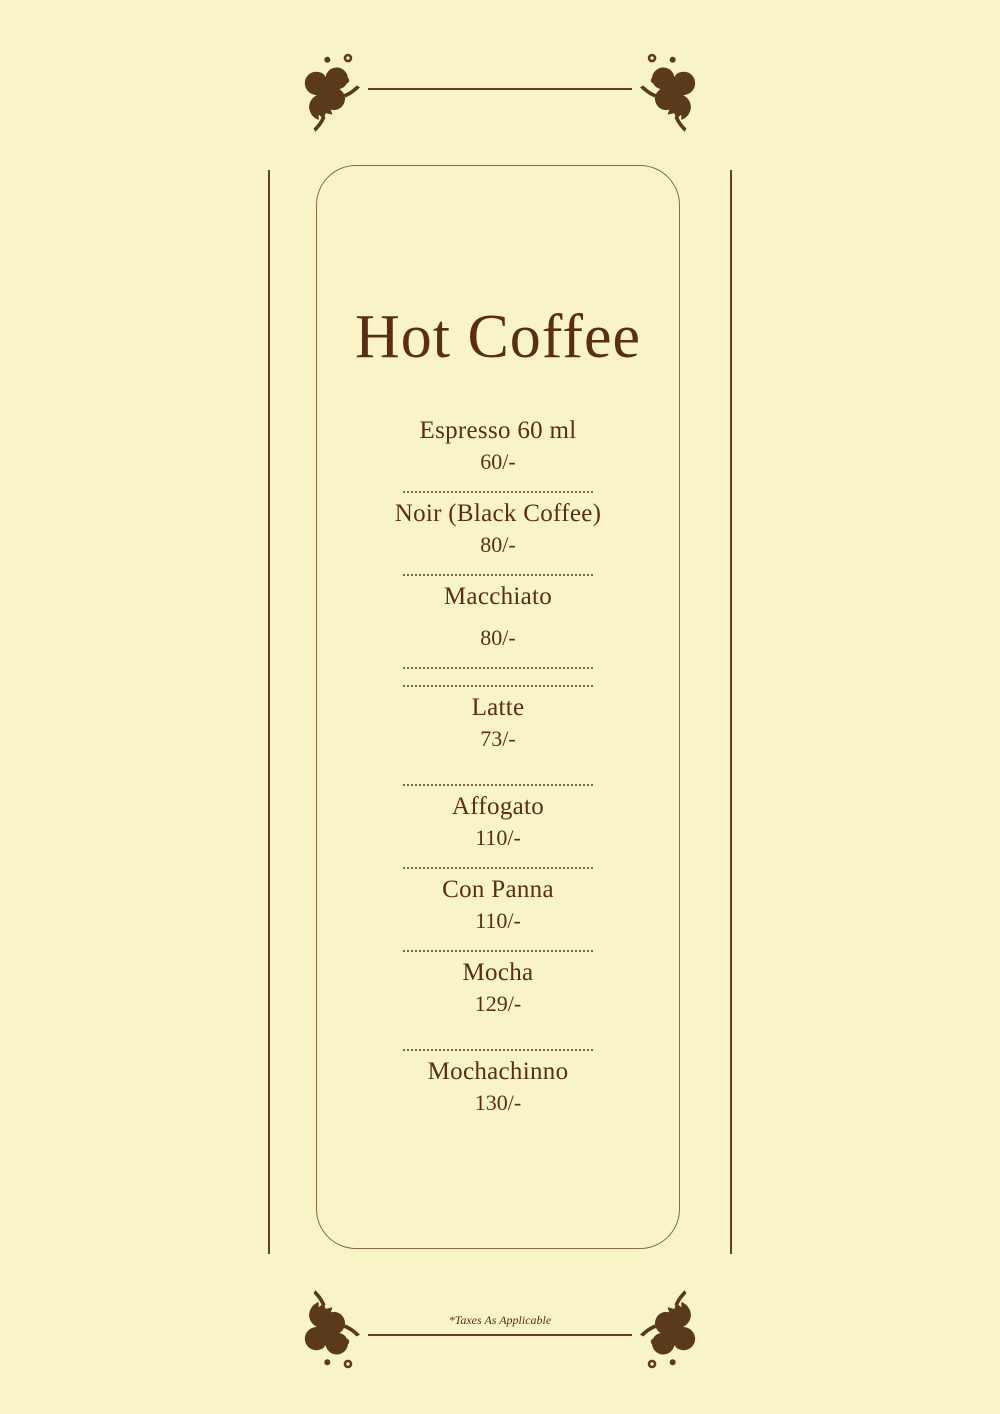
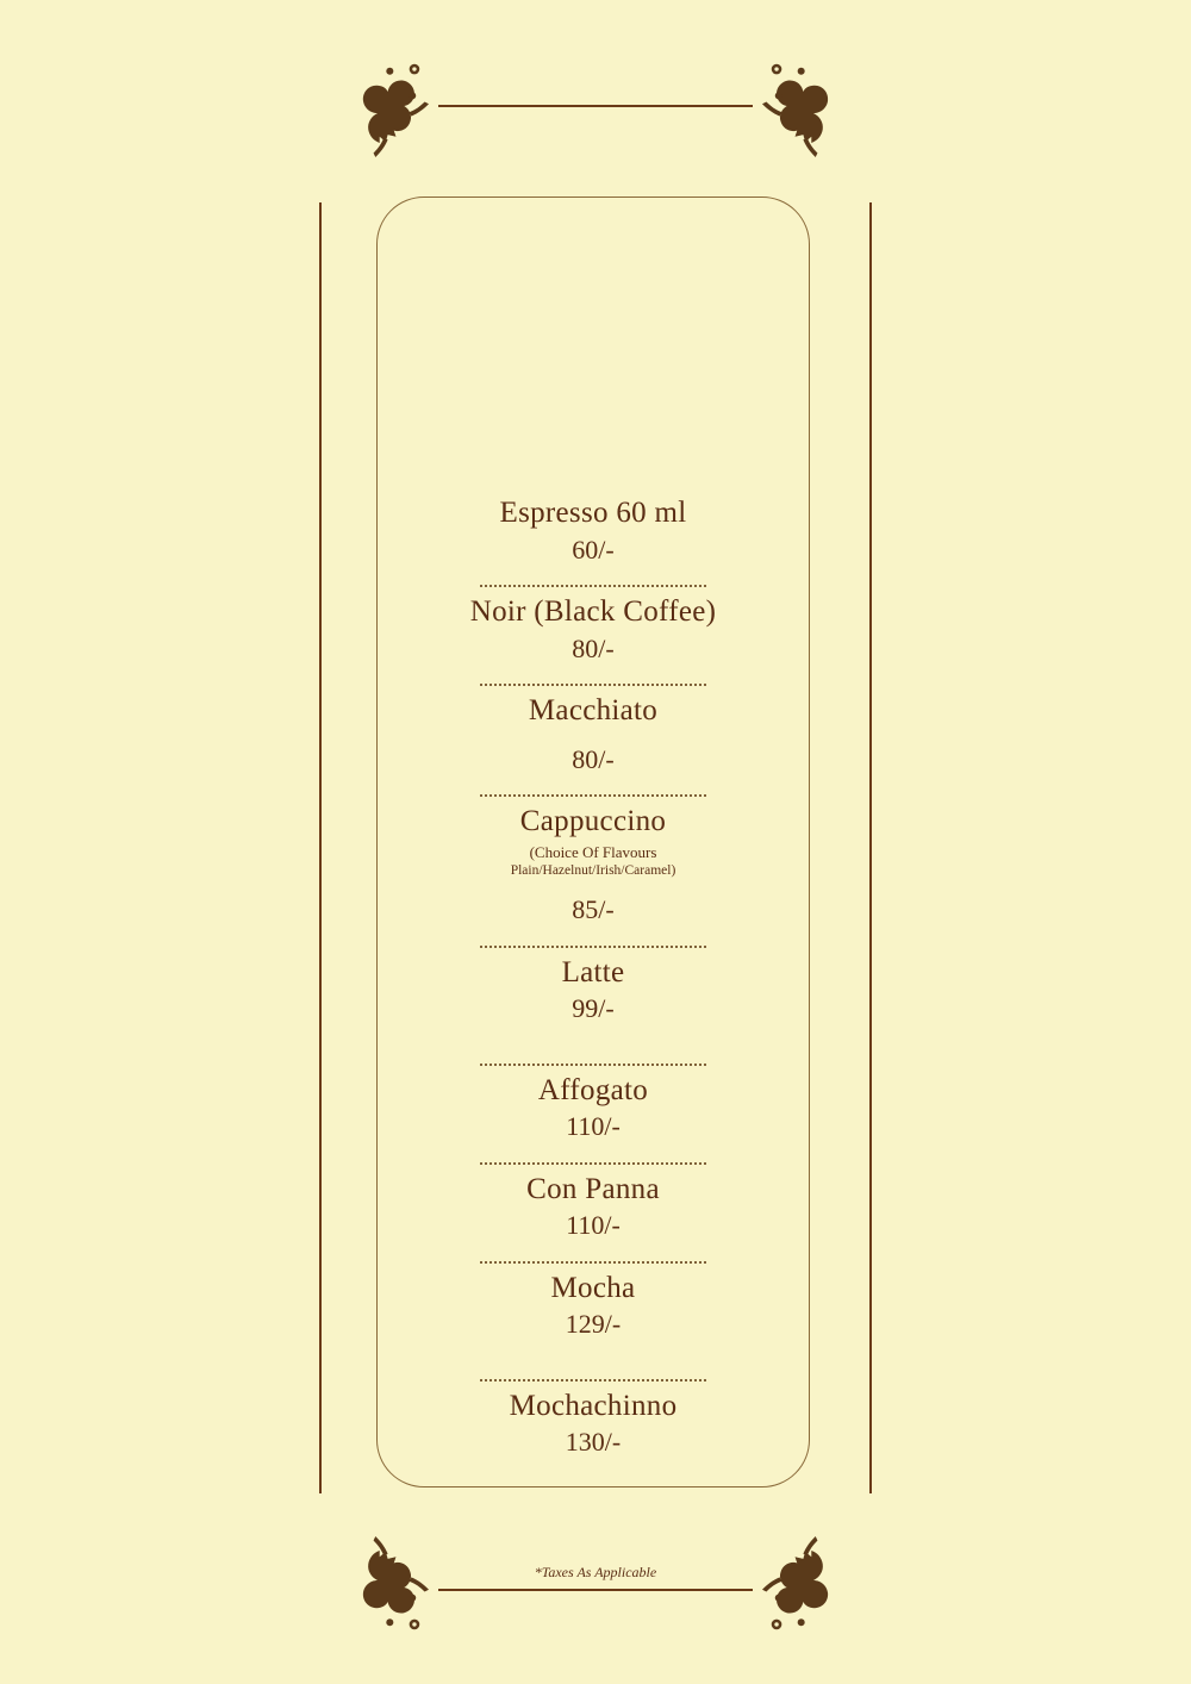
- Hot Coffee
  Espresso 60 ml
  60/-
  Noir (Black Coffee)
  80/-
  Macchiato
  80/-
+ Cappuccino
+ (Choice Of Flavours
+ Plain/Hazelnut/Irish/Caramel)
+ 85/-
  Latte
- 73/-
+ 99/-
  Affogato
  110/-
  Con Panna
  110/-
  Mocha
  129/-
  Mochachinno
  130/-
  *Taxes As Applicable
